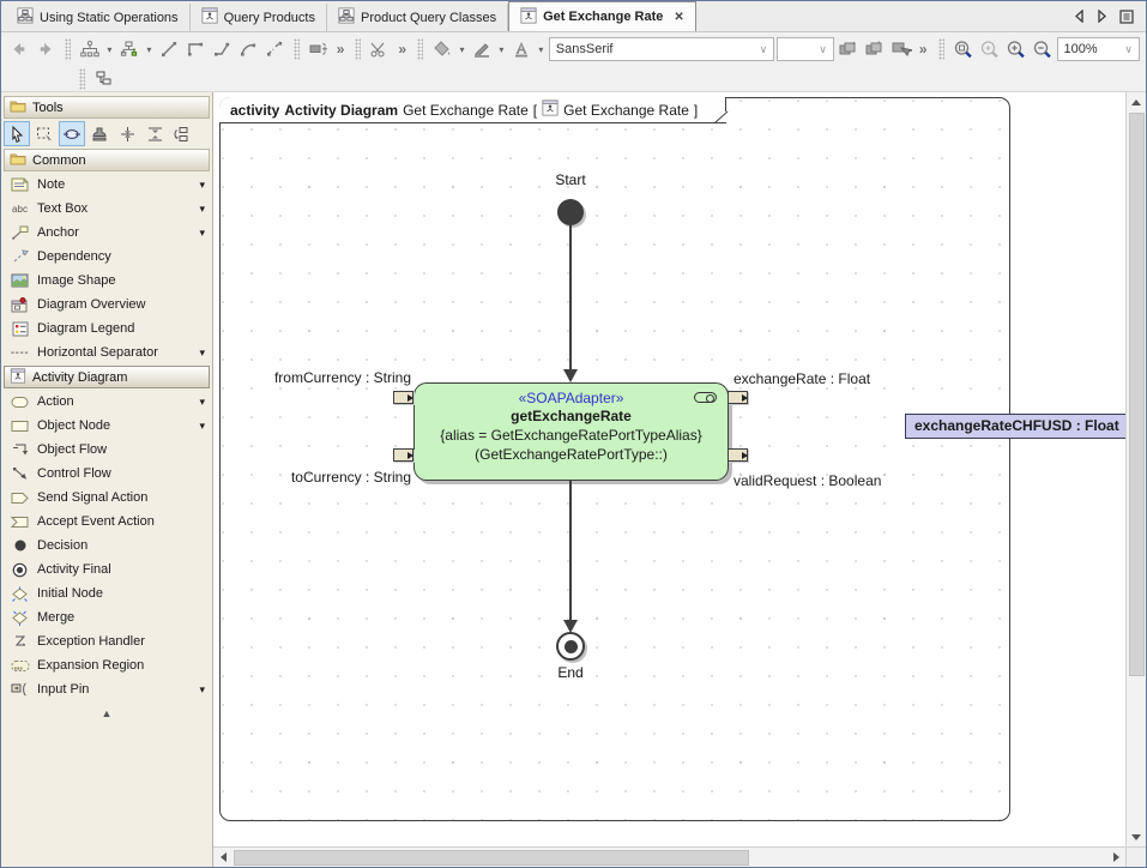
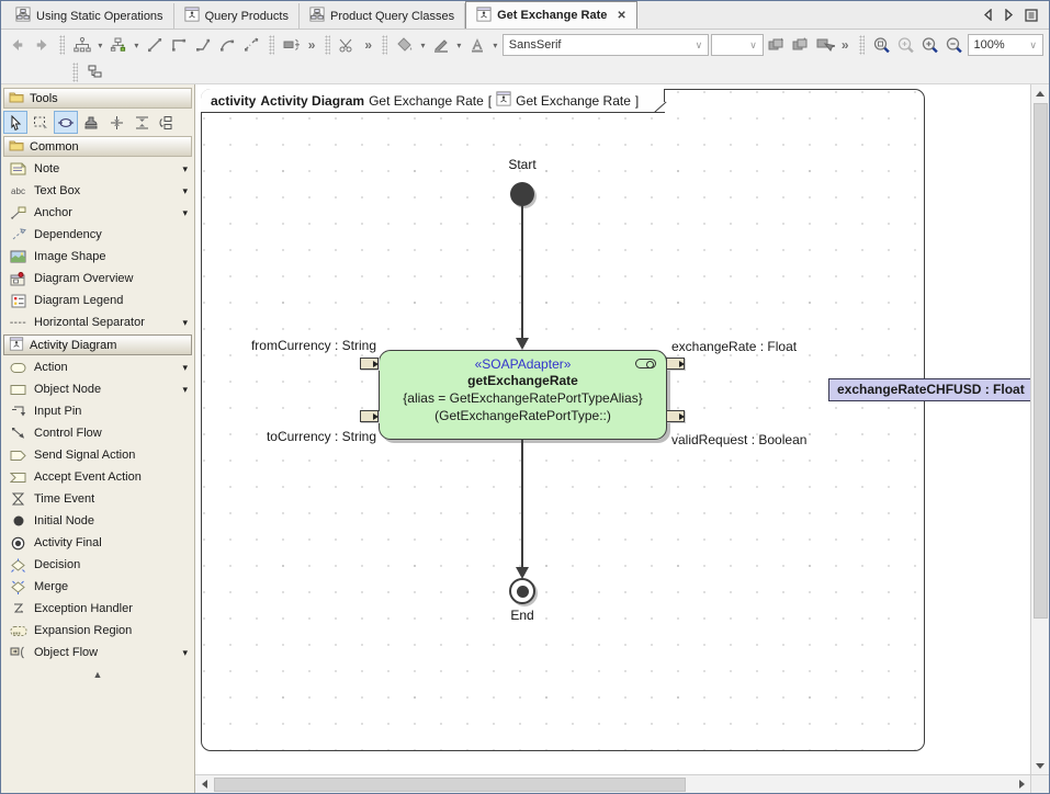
  Using Static Operations
  Query Products
  Product Query Classes
  Get Exchange Rate
  ✕
  ▾
  ▾
  »
  »
  ▾
  ▾
  ▾
  SansSerif
  ∨
  ∨
  »
  100%
  ∨
  Tools
  Common
  Note
  ▾
  abc
  Text Box
  ▾
  Anchor
  ▾
  Dependency
  Image Shape
  Diagram Overview
  Diagram Legend
  ----
  Horizontal Separator
  ▾
  Activity Diagram
  Action
  ▾
  Object Node
  ▾
- Object Flow
+ Input Pin
  Control Flow
  Send Signal Action
  Accept Event Action
+ Time Event
- Decision
+ Initial Node
  Activity Final
- Initial Node
+ Decision
  Merge
  Exception Handler
  Expansion Region
- Input Pin
+ Object Flow
  ▾
  ▲
  activity
  Activity Diagram
  Get Exchange Rate
  [
  Get Exchange Rate
  ]
  Start
  «SOAPAdapter»
  getExchangeRate
  {alias = GetExchangeRatePortTypeAlias}
  (GetExchangeRatePortType::)
  fromCurrency : String
  toCurrency : String
  exchangeRate : Float
  validRequest : Boolean
  exchangeRateCHFUSD : Float
  End
